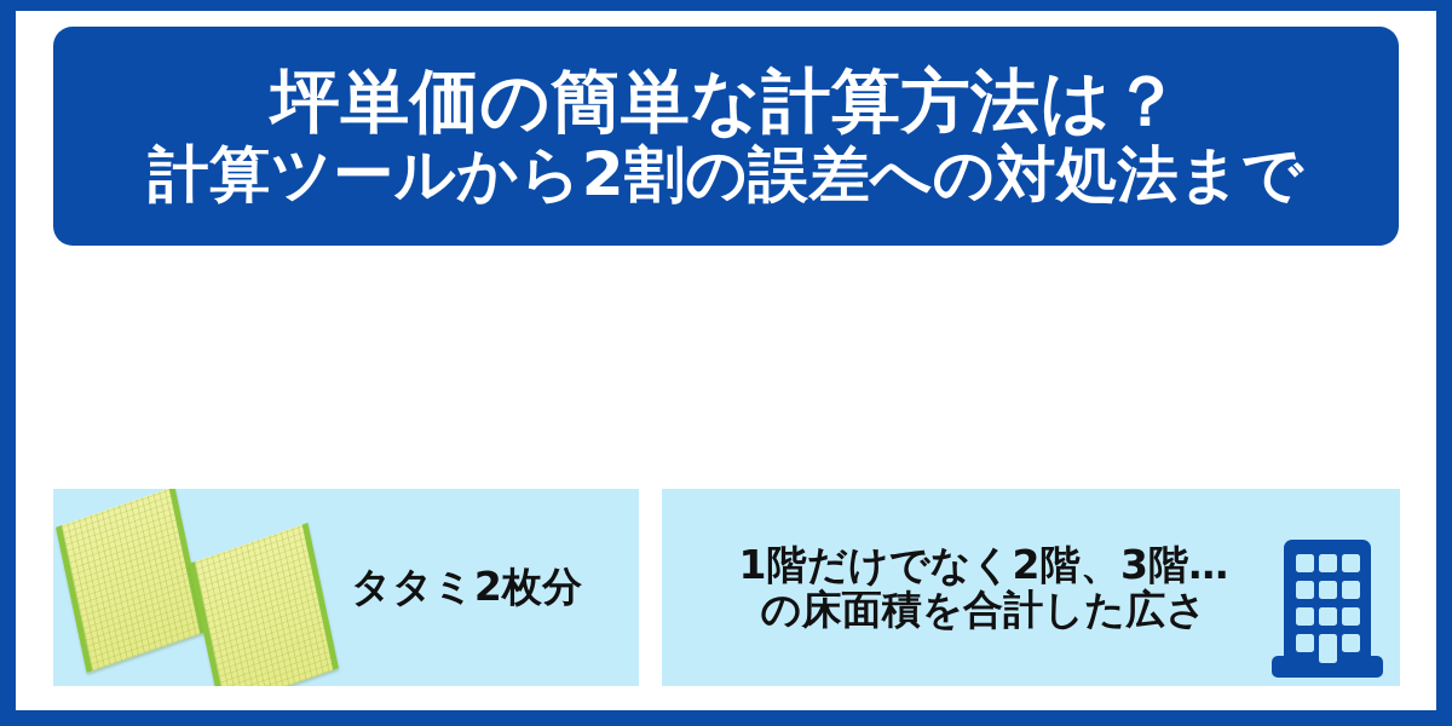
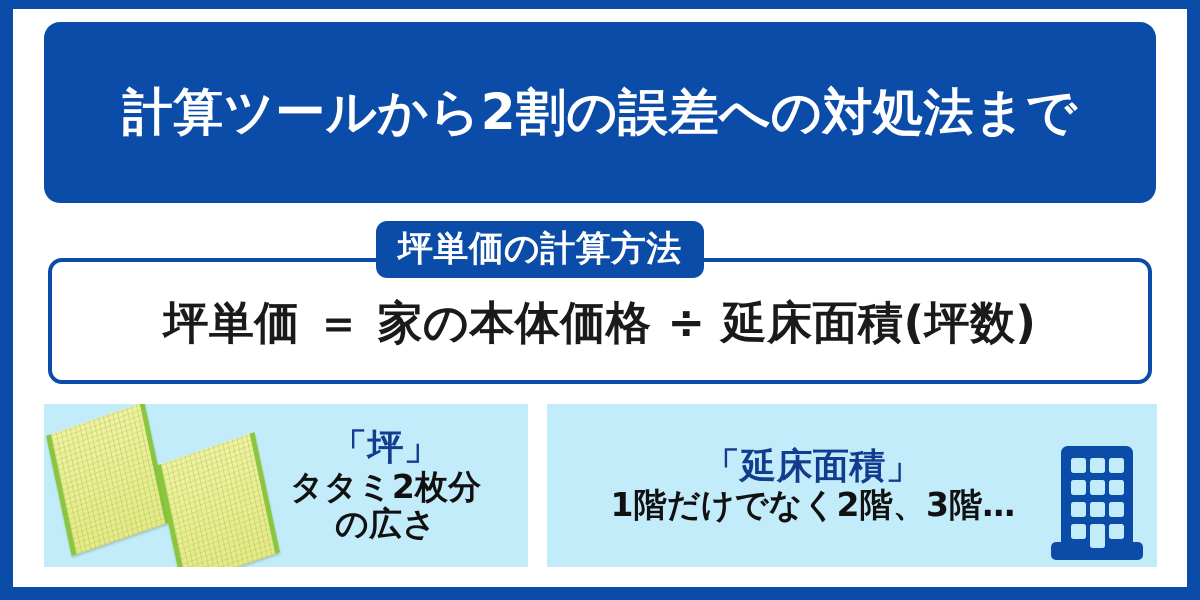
- 坪単価の簡単な計算方法は？
  計算ツールから2割の誤差への対処法まで
+ 坪単価 ＝ 家の本体価格 ÷ 延床面積(坪数)
+ 坪単価の計算方法
+ 「坪」
  タタミ2枚分
+ の広さ
+ 「延床面積」
  1階だけでなく2階、3階…
- の床面積を合計した広さ
